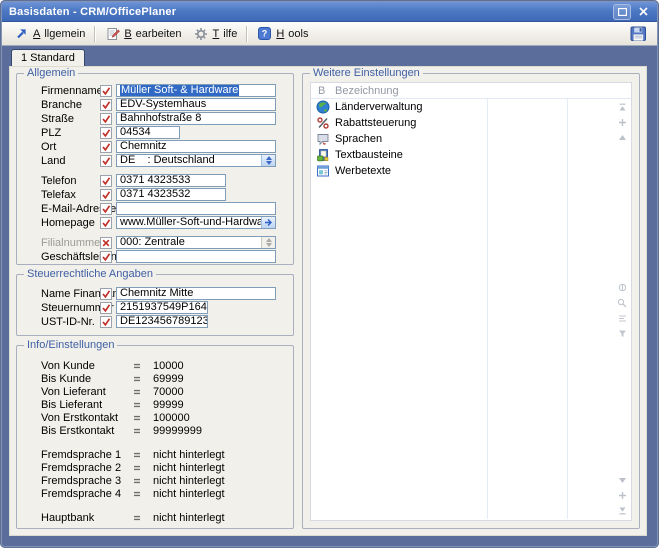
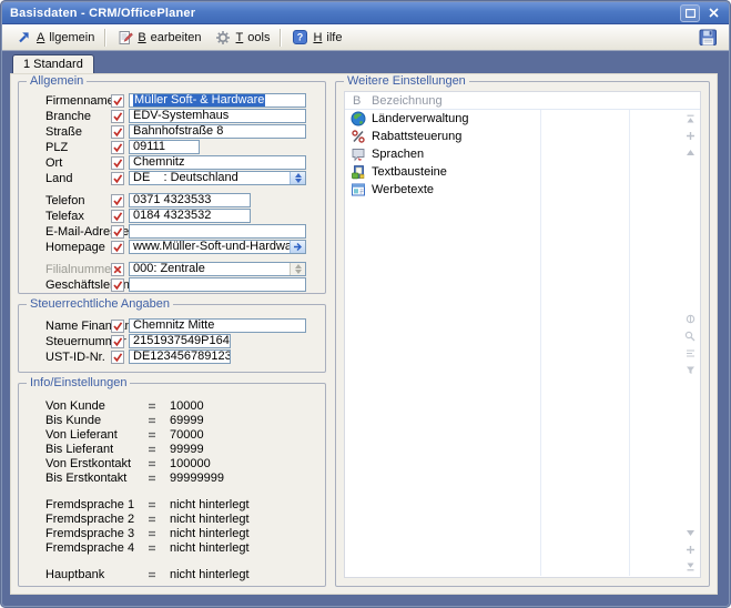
  Basisdaten - CRM/OfficePlaner
  A
  llgemein
  B
  earbeiten
  T
- ilfe
+ ools
  ?
  H
- ools
+ ilfe
  1 Standard
  Allgemein
  Firmenname
  Müller Soft- & Hardware
  Branche
  EDV-Systemhaus
  Straße
  Bahnhofstraße 8
  PLZ
- 04534
+ 09111
  Ort
  Chemnitz
  Land
  DE : Deutschland
  Telefon
  0371 4323533
  Telefax
- 0371 4323532
+ 0184 4323532
  E-Mail-Adree
  Homepage
  www.Müller-Soft-und-Hardwa
  Filialnumme
  000: Zentrale
  Geschäftslen
  Steuerrechtliche Angaben
  Chemnitz Mitte
  Steuernumm
  2151937549P164
  UST-ID-Nr.
  DE123456789123
  Info/Einstellungen
  Von Kunde
  10000
  Bis Kunde
  69999
  Von Lieferant
  70000
  Bis Lieferant
  99999
  Von Erstkontakt
  100000
  Bis Erstkontakt
  99999999
  Fremdsprache 1
  nicht hinterlegt
  Fremdsprache 2
  nicht hinterlegt
  Fremdsprache 3
  nicht hinterlegt
  Fremdsprache 4
  nicht hinterlegt
  Hauptbank
  nicht hinterlegt
  Weitere Einstellungen
  B
  Bezeichnung
  Länderverwaltung
  Rabattsteuerung
  Sprachen
  Textbausteine
  Werbetexte
